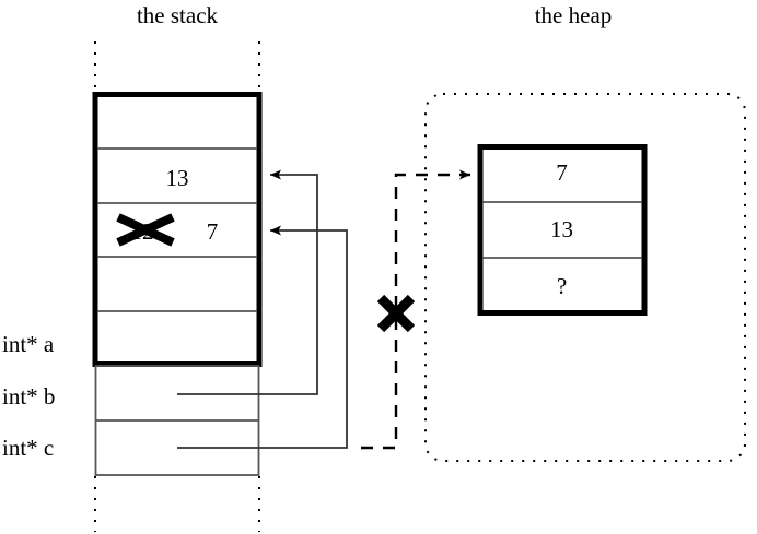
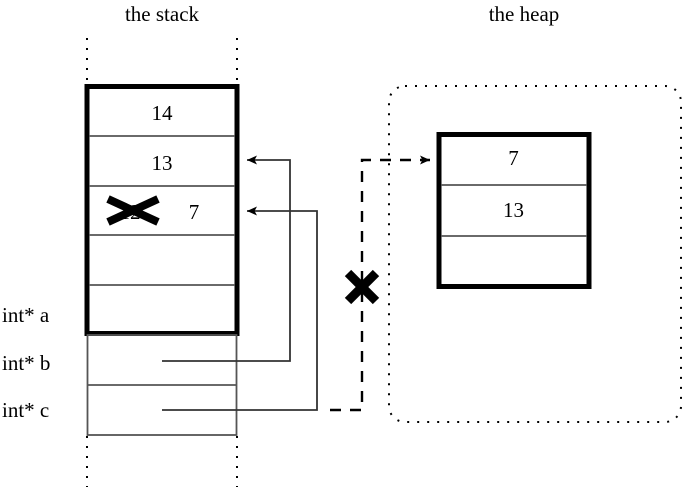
  the stack
  the heap
  int* a
  int* b
  int* c
+ 14
  13
  7
  7
  13
- ?
